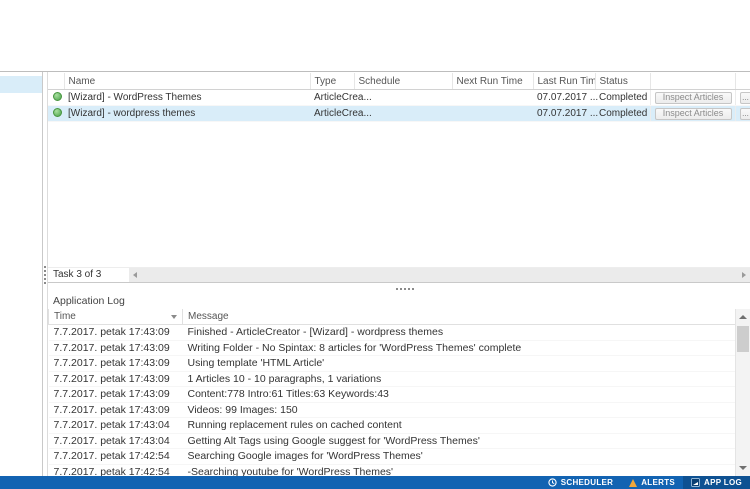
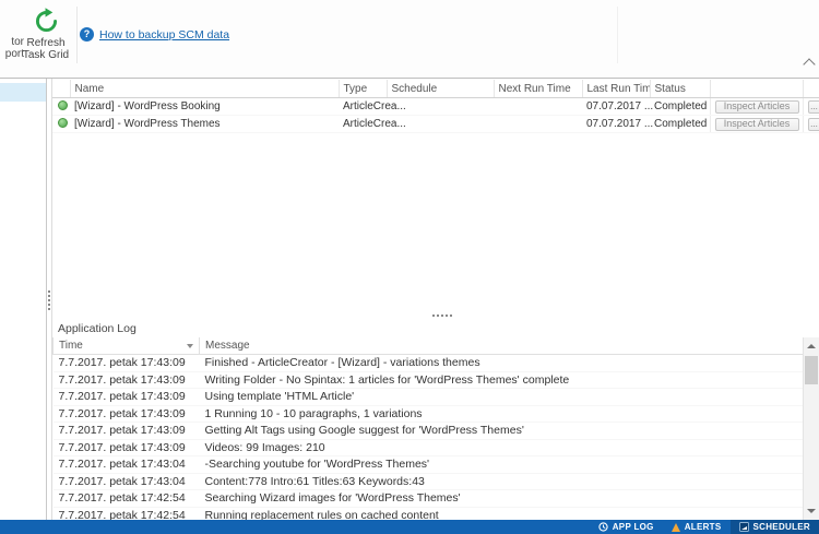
+ tor
+ port
+ Refresh
+ Task Grid
+ ?
+ How to backup SCM data
  	Name	Type	Schedule	Next Run Time	Last Run Tim	Status
+ 	[Wizard] - WordPress Booking	ArticleCrea...			07.07.2017 ...	Completed	Inspect Articles	...
  	[Wizard] - WordPress Themes	ArticleCrea...			07.07.2017 ...	Completed	Inspect Articles	...
- 	[Wizard] - wordpress themes	ArticleCrea...			07.07.2017 ...	Completed	Inspect Articles	...
- Task 3 of 3
  Application Log
  Time	Message
- 7.7.2017. petak 17:43:09	Finished - ArticleCreator - [Wizard] - wordpress themes
+ 7.7.2017. petak 17:43:09	Finished - ArticleCreator - [Wizard] - variations themes
- 7.7.2017. petak 17:43:09	Writing Folder - No Spintax: 8 articles for 'WordPress Themes' complete
+ 7.7.2017. petak 17:43:09	Writing Folder - No Spintax: 1 articles for 'WordPress Themes' complete
  7.7.2017. petak 17:43:09	Using template 'HTML Article'
- 7.7.2017. petak 17:43:09	1 Articles 10 - 10 paragraphs, 1 variations
+ 7.7.2017. petak 17:43:09	1 Running 10 - 10 paragraphs, 1 variations
- 7.7.2017. petak 17:43:09	Content:778 Intro:61 Titles:63 Keywords:43
+ 7.7.2017. petak 17:43:09	Getting Alt Tags using Google suggest for 'WordPress Themes'
- 7.7.2017. petak 17:43:09	Videos: 99 Images: 150
+ 7.7.2017. petak 17:43:09	Videos: 99 Images: 210
- 7.7.2017. petak 17:43:04	Running replacement rules on cached content
+ 7.7.2017. petak 17:43:04	-Searching youtube for 'WordPress Themes'
- 7.7.2017. petak 17:43:04	Getting Alt Tags using Google suggest for 'WordPress Themes'
+ 7.7.2017. petak 17:43:04	Content:778 Intro:61 Titles:63 Keywords:43
- 7.7.2017. petak 17:42:54	Searching Google images for 'WordPress Themes'
+ 7.7.2017. petak 17:42:54	Searching Wizard images for 'WordPress Themes'
- 7.7.2017. petak 17:42:54	-Searching youtube for 'WordPress Themes'
+ 7.7.2017. petak 17:42:54	Running replacement rules on cached content
- SCHEDULER
+ APP LOG
  ALERTS
- APP LOG
+ SCHEDULER
